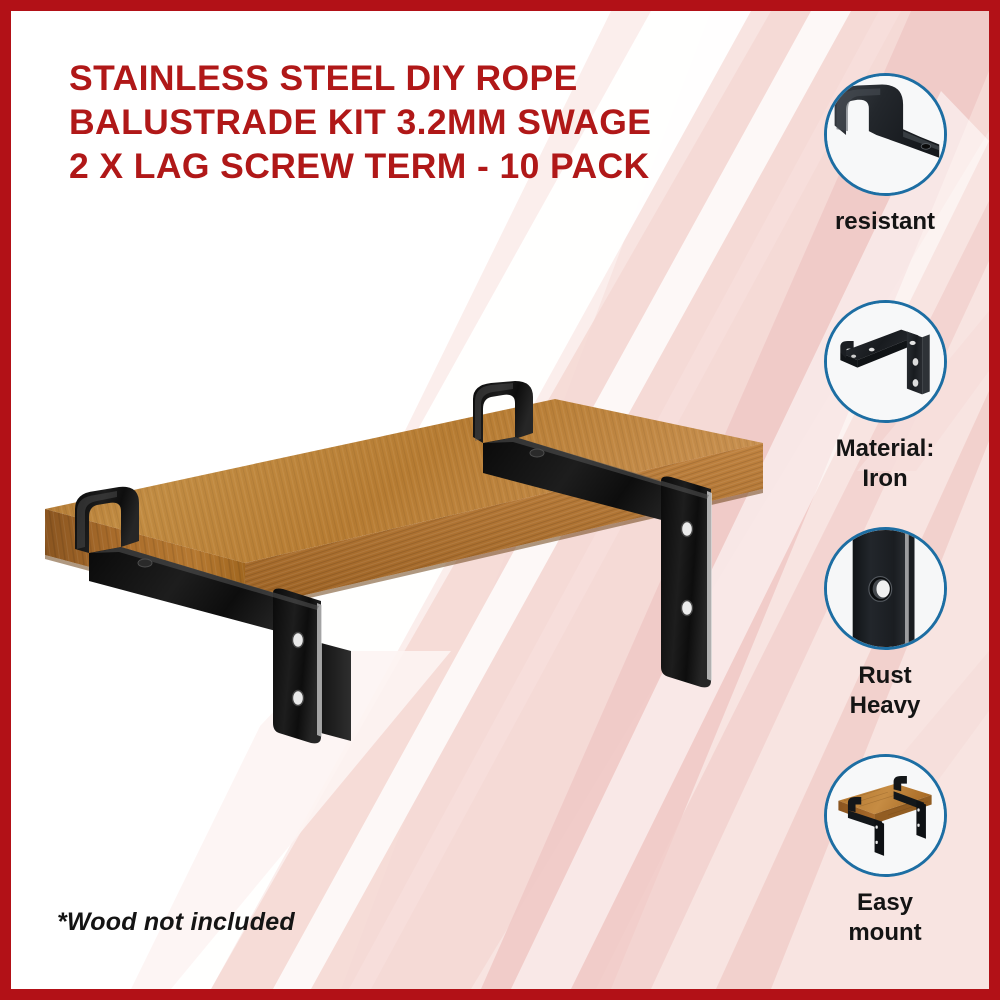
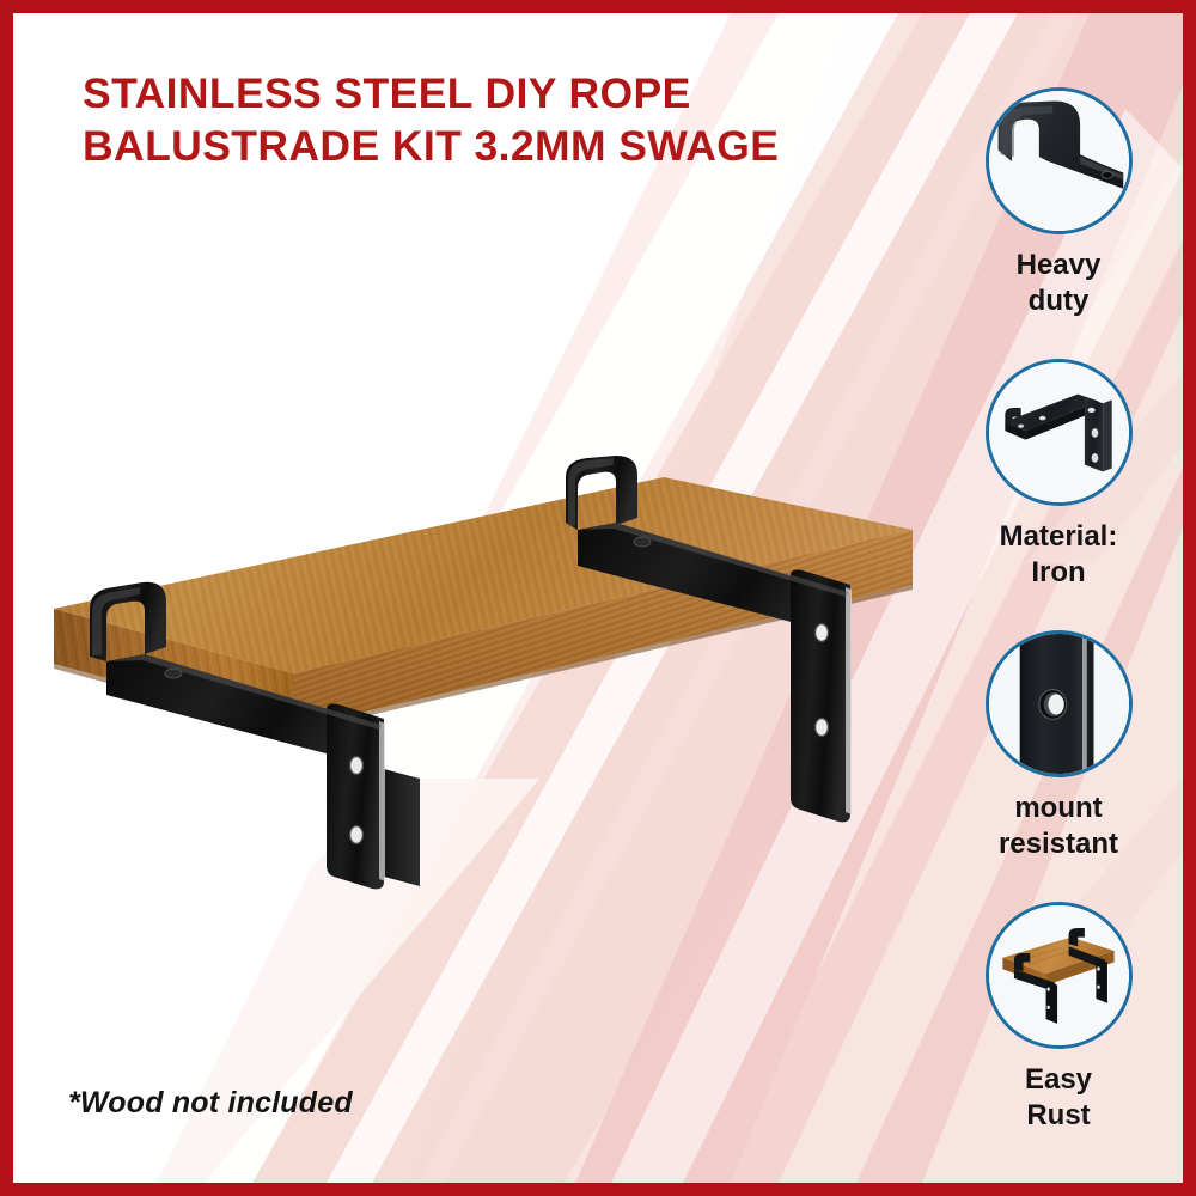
  STAINLESS STEEL DIY ROPE
  BALUSTRADE KIT 3.2MM SWAGE
- 2 X LAG SCREW TERM - 10 PACK
- resistant
+ Heavy
+ duty
  Material:
  Iron
- Rust
+ mount
- Heavy
+ resistant
  Easy
- mount
+ Rust
  *Wood not included
